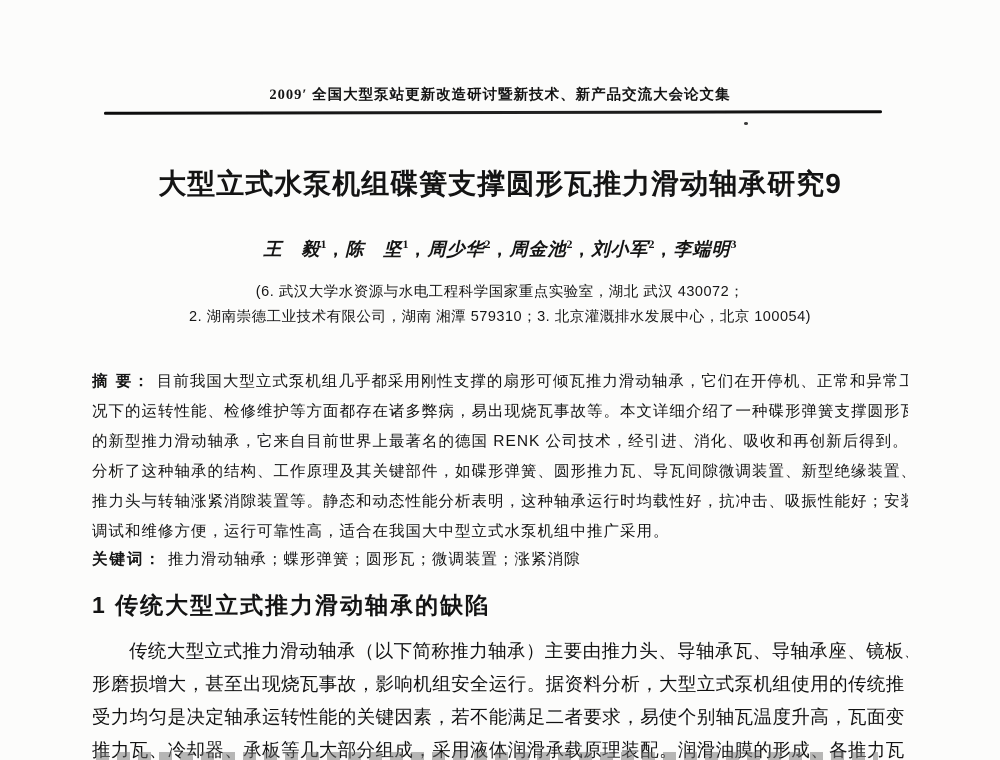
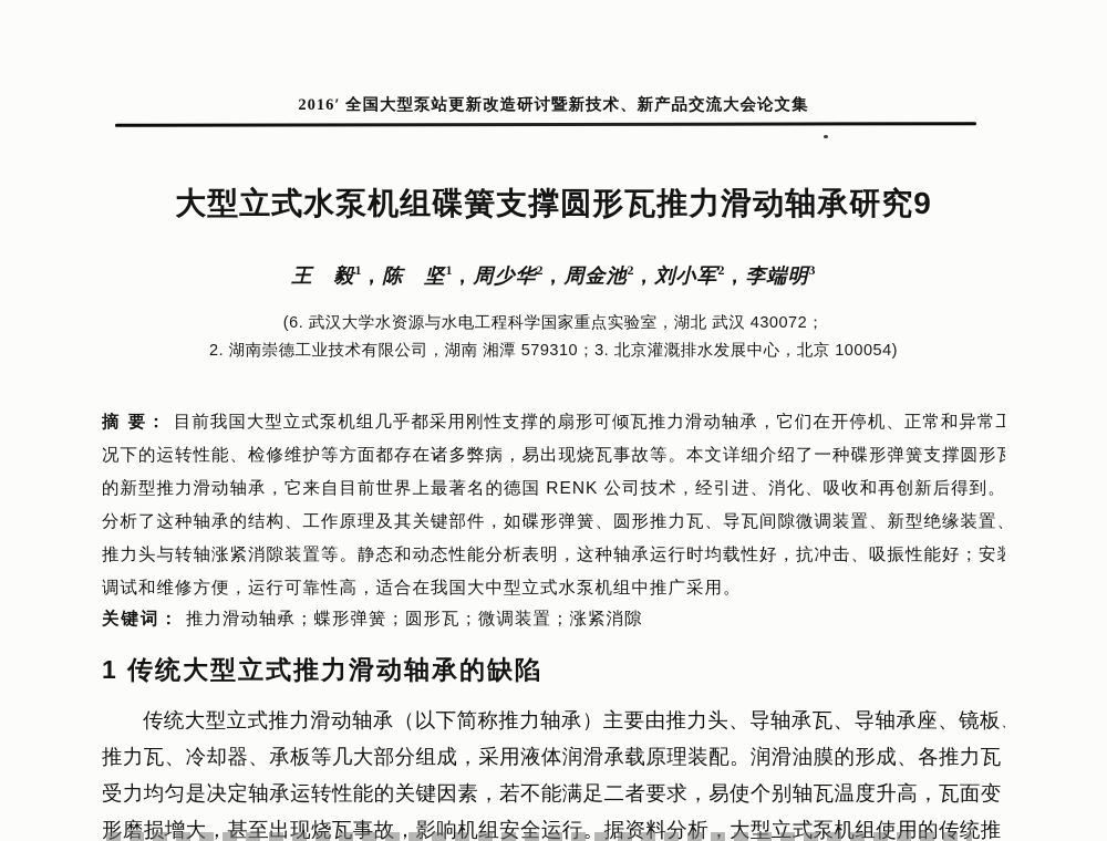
- 2009′ 全国大型泵站更新改造研讨暨新技术、新产品交流大会论文集
+ 2016′ 全国大型泵站更新改造研讨暨新技术、新产品交流大会论文集
  大型立式水泵机组碟簧支撑圆形瓦推力滑动轴承研究9
  王 毅1，陈 坚1，周少华2，周金池2，刘小军2，李端明3
  (6. 武汉大学水资源与水电工程科学国家重点实验室，湖北 武汉 430072；
  2. 湖南崇德工业技术有限公司，湖南 湘潭 579310；3. 北京灌溉排水发展中心，北京 100054)
  摘 要： 目前我国大型立式泵机组几乎都采用刚性支撑的扇形可倾瓦推力滑动轴承，它们在开停机、正常和异常工
  况下的运转性能、检修维护等方面都存在诸多弊病，易出现烧瓦事故等。本文详细介绍了一种碟形弹簧支撑圆形
  的新型推力滑动轴承，它来自目前世界上最著名的德国 RENK 公司技术，经引进、消化、吸收和再创新后得到。
  分析了这种轴承的结构、工作原理及其关键部件，如碟形弹簧、圆形推力瓦、导瓦间隙微调装置、新型绝缘装置
  推力头与转轴涨紧消隙装置等。静态和动态性能分析表明，这种轴承运行时均载性好，抗冲击、吸振性能好；安
  调试和维修方便，运行可靠性高，适合在我国大中型立式水泵机组中推广采用。
  关键词： 推力滑动轴承；蝶形弹簧；圆形瓦；微调装置；涨紧消隙
  1 传统大型立式推力滑动轴承的缺陷
  传统大型立式推力滑动轴承（以下简称推力轴承）主要由推力头、导轴承瓦、导轴承座、镜板
- 形磨损增大，甚至出现烧瓦事故，影响机组安全运行。据资料分析，大型立式泵机组使用的传统推
+ 推力瓦、冷却器、承板等几大部分组成，采用液体润滑承载原理装配。润滑油膜的形成、各推力瓦
  受力均匀是决定轴承运转性能的关键因素，若不能满足二者要求，易使个别轴瓦温度升高，瓦面变
- 推力瓦、冷却器、承板等几大部分组成，采用液体润滑承载原理装配。润滑油膜的形成、各推力瓦
+ 形磨损增大，甚至出现烧瓦事故，影响机组安全运行。据资料分析，大型立式泵机组使用的传统推
